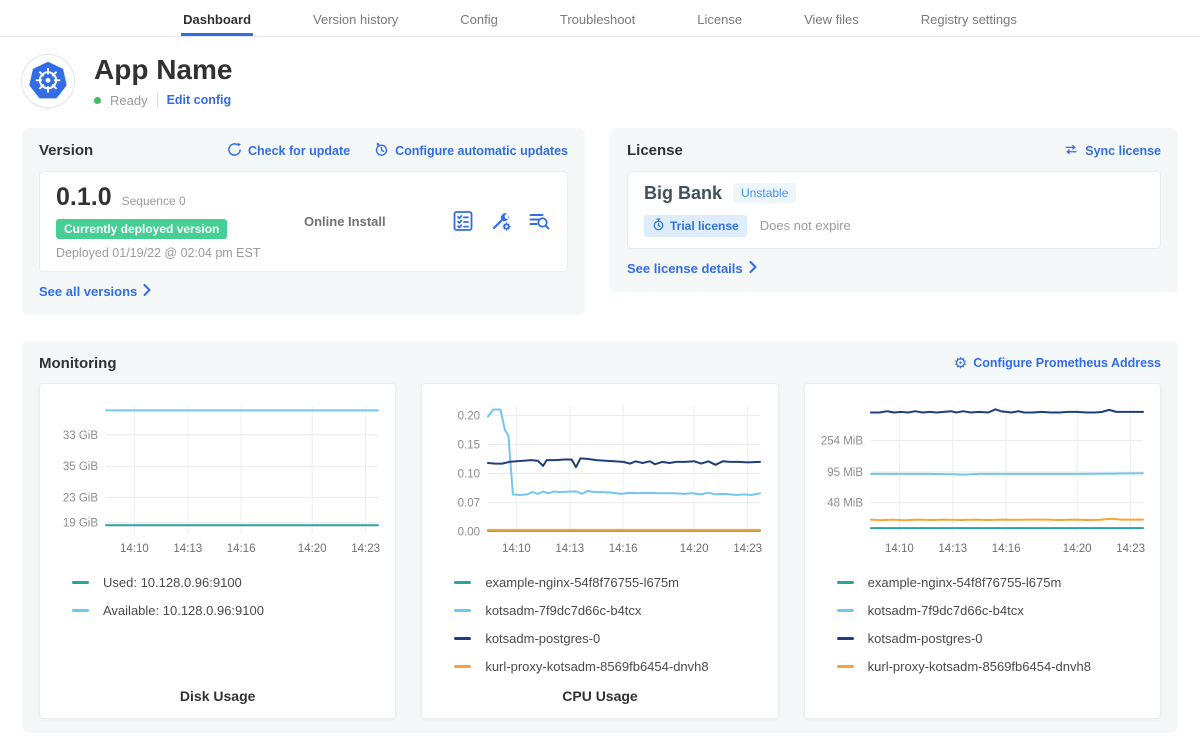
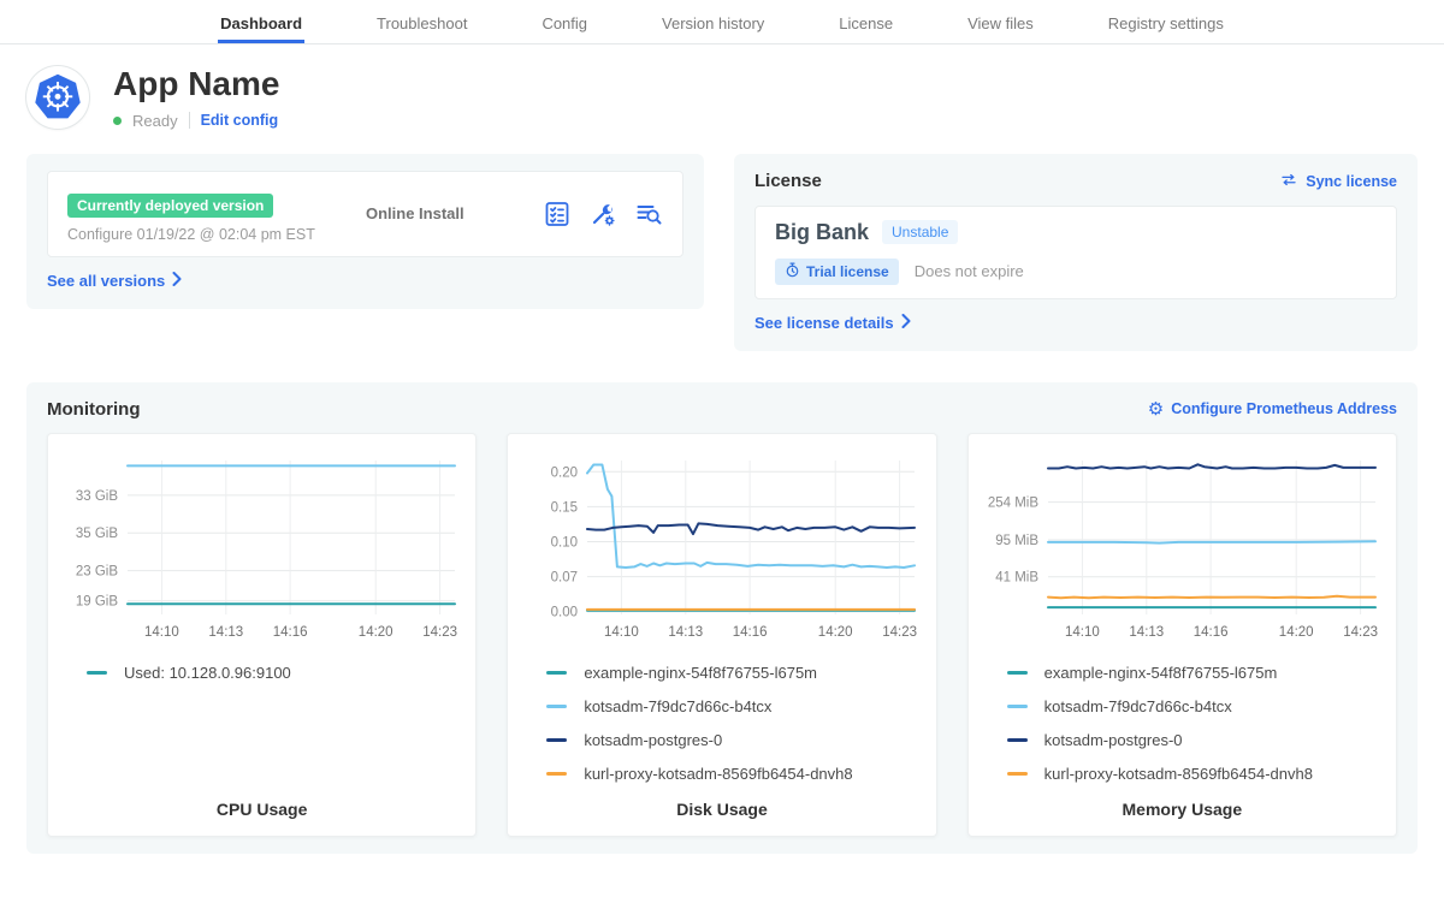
  Dashboard
- Version history
+ Troubleshoot
  Config
- Troubleshoot
+ Version history
  License
  View files
  Registry settings
  App Name
  Ready
  Edit config
- Version
- Check for update
- Configure automatic updates
- 0.1.0
- Sequence 0
  Currently deployed version
- Deployed 01/19/22 @ 02:04 pm EST
+ Configure 01/19/22 @ 02:04 pm EST
  Online Install
  See all versions
  License
  Sync license
  Big Bank
  Unstable
  Trial license
  Does not expire
  See license details
  Monitoring
  ⚙
  Configure Prometheus Address
  19 GiB
  23 GiB
  35 GiB
  33 GiB
  14:10
  14:13
  14:16
  14:20
  14:23
  Used: 10.128.0.96:9100
- Available: 10.128.0.96:9100
- Disk Usage
+ CPU Usage
  0.00
  0.07
  0.10
  0.15
  0.20
  14:10
  14:13
  14:16
  14:20
  14:23
  example-nginx-54f8f76755-l675m
  kotsadm-7f9dc7d66c-b4tcx
  kotsadm-postgres-0
  kurl-proxy-kotsadm-8569fb6454-dnvh8
- CPU Usage
+ Disk Usage
- 48 MiB
+ 41 MiB
  95 MiB
  254 MiB
  14:10
  14:13
  14:16
  14:20
  14:23
  example-nginx-54f8f76755-l675m
  kotsadm-7f9dc7d66c-b4tcx
  kotsadm-postgres-0
  kurl-proxy-kotsadm-8569fb6454-dnvh8
+ Memory Usage
